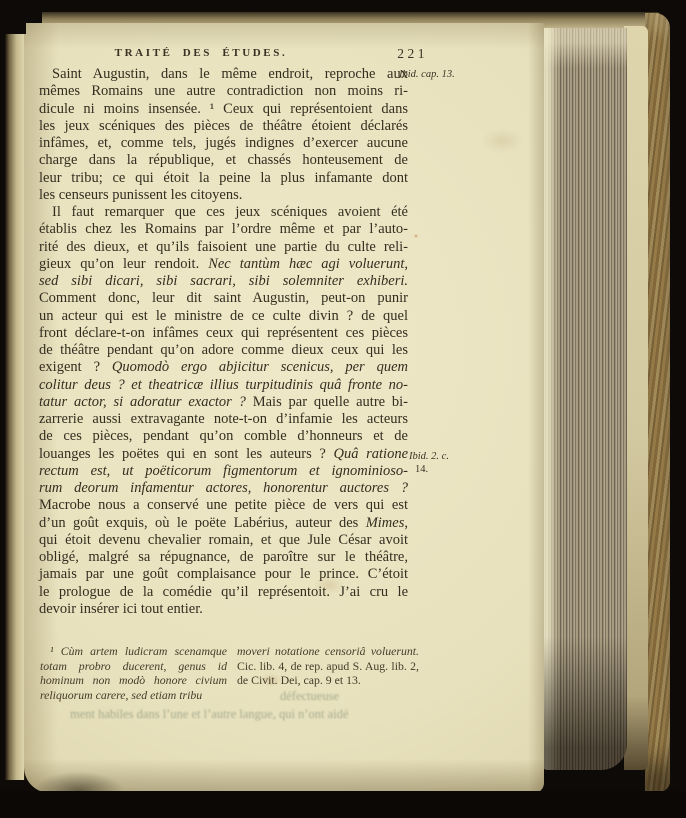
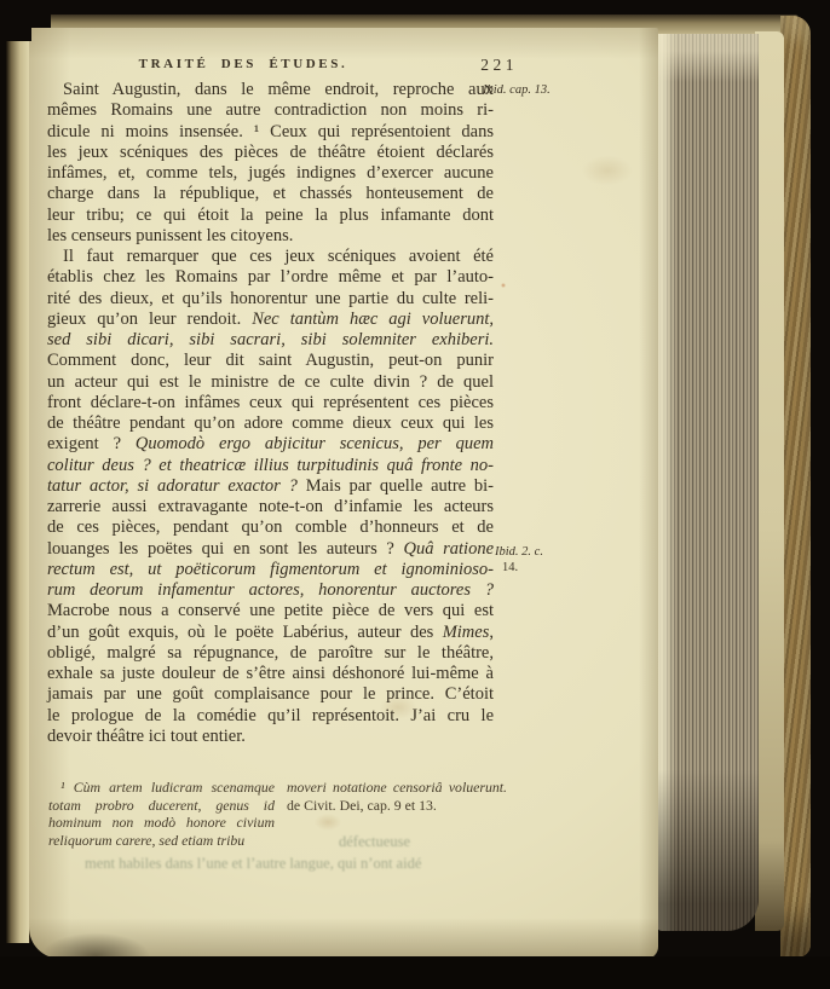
  défectueuse
  ment habiles dans l’une et l’autre langue, qui n’ont aidé
  TRAITÉ DES ÉTUDES.
  221
  Saint Augustin, dans le même endroit, reproche aux
  mêmes Romains une autre contradiction non moins ri-
  dicule ni moins insensée. ¹ Ceux qui représentoient dans
  les jeux scéniques des pièces de théâtre étoient déclarés
  infâmes, et, comme tels, jugés indignes d’exercer aucune
  charge dans la république, et chassés honteusement de
  leur tribu; ce qui étoit la peine la plus infamante dont
  les censeurs punissent les citoyens.
  Il faut remarquer que ces jeux scéniques avoient été
  établis chez les Romains par l’ordre même et par l’auto-
- rité des dieux, et qu’ils faisoient une partie du culte reli-
+ rité des dieux, et qu’ils honorentur une partie du culte reli-
  gieux qu’on leur rendoit. Nec tantùm hæc agi voluerunt,
  sed sibi dicari, sibi sacrari, sibi solemniter exhiberi.
  Comment donc, leur dit saint Augustin, peut-on punir
  un acteur qui est le ministre de ce culte divin ? de quel
  front déclare-t-on infâmes ceux qui représentent ces pièces
  de théâtre pendant qu’on adore comme dieux ceux qui les
  exigent ? Quomodò ergo abjicitur scenicus, per quem
  colitur deus ? et theatricæ illius turpitudinis quâ fronte no-
  tatur actor, si adoratur exactor ? Mais par quelle autre bi-
  zarrerie aussi extravagante note-t-on d’infamie les acteurs
  de ces pièces, pendant qu’on comble d’honneurs et de
  louanges les poëtes qui en sont les auteurs ? Quâ ratione
  rectum est, ut poëticorum figmentorum et ignominioso-
  rum deorum infamentur actores, honorentur auctores ?
  Macrobe nous a conservé une petite pièce de vers qui est
  d’un goût exquis, où le poëte Labérius, auteur des Mimes,
- qui étoit devenu chevalier romain, et que Jule César avoit
  obligé, malgré sa répugnance, de paroître sur le théâtre,
+ exhale sa juste douleur de s’être ainsi déshonoré lui-même à
  jamais par une goût complaisance pour le prince. C’étoit
  le prologue de la comédie qu’il représentoit. J’ai cru le
- devoir insérer ici tout entier.
+ devoir théâtre ici tout entier.
  Ibid. cap. 13.
  Ibid. 2. c.
  14.
  ¹ Cùm artem ludicram scenamque
  totam probro ducerent, genus id
  hominum non modò honore civium
  reliquorum carere, sed etiam tribu
  moveri notatione censoriâ voluerunt.
- Cic. lib. 4, de rep. apud S. Aug. lib. 2,
  de Civit. Dei, cap. 9 et 13.
